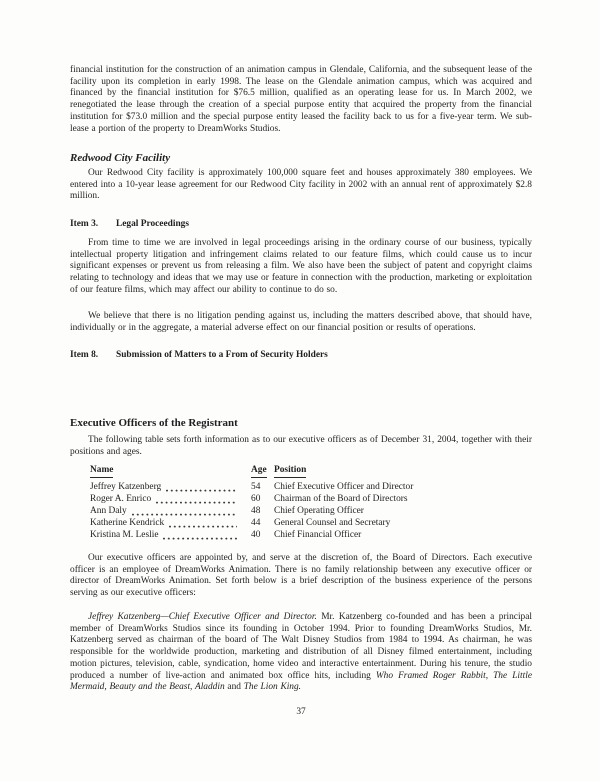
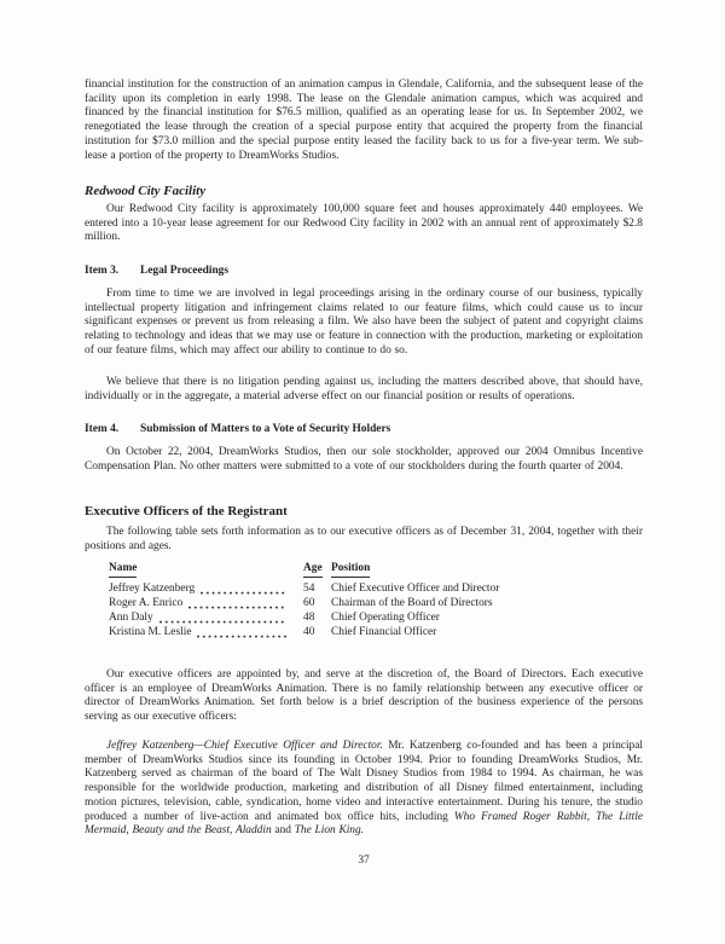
- financial institution for the construction of an animation campus in Glendale, California, and the subsequent lease of the facility upon its completion in early 1998. The lease on the Glendale animation campus, which was acquired and financed by the financial institution for $76.5 million, qualified as an operating lease for us. In March 2002, we renegotiated the lease through the creation of a special purpose entity that acquired the property from the financial institution for $73.0 million and the special purpose entity leased the facility back to us for a five-year term. We sub-lease a portion of the property to DreamWorks Studios.
+ financial institution for the construction of an animation campus in Glendale, California, and the subsequent lease of the facility upon its completion in early 1998. The lease on the Glendale animation campus, which was acquired and financed by the financial institution for $76.5 million, qualified as an operating lease for us. In September 2002, we renegotiated the lease through the creation of a special purpose entity that acquired the property from the financial institution for $73.0 million and the special purpose entity leased the facility back to us for a five-year term. We sub-lease a portion of the property to DreamWorks Studios.
  Redwood City Facility
- Our Redwood City facility is approximately 100,000 square feet and houses approximately 380 employees. We entered into a 10-year lease agreement for our Redwood City facility in 2002 with an annual rent of approximately $2.8 million.
+ Our Redwood City facility is approximately 100,000 square feet and houses approximately 440 employees. We entered into a 10-year lease agreement for our Redwood City facility in 2002 with an annual rent of approximately $2.8 million.
  Item 3.
  Legal Proceedings
  From time to time we are involved in legal proceedings arising in the ordinary course of our business, typically intellectual property litigation and infringement claims related to our feature films, which could cause us to incur significant expenses or prevent us from releasing a film. We also have been the subject of patent and copyright claims relating to technology and ideas that we may use or feature in connection with the production, marketing or exploitation of our feature films, which may affect our ability to continue to do so.
  We believe that there is no litigation pending against us, including the matters described above, that should have, individually or in the aggregate, a material adverse effect on our financial position or results of operations.
- Item 8.
+ Item 4.
- Submission of Matters to a From of Security Holders
+ Submission of Matters to a Vote of Security Holders
+ On October 22, 2004, DreamWorks Studios, then our sole stockholder, approved our 2004 Omnibus Incentive Compensation Plan. No other matters were submitted to a vote of our stockholders during the fourth quarter of 2004.
  Executive Officers of the Registrant
  The following table sets forth information as to our executive officers as of December 31, 2004, together with their positions and ages.
  Name
  Age
  Position
  Jeffrey Katzenberg
  54
  Chief Executive Officer and Director
  Roger A. Enrico
  60
  Chairman of the Board of Directors
  Ann Daly
  48
  Chief Operating Officer
- Katherine Kendrick
- 44
- General Counsel and Secretary
  Kristina M. Leslie
  40
  Chief Financial Officer
  Our executive officers are appointed by, and serve at the discretion of, the Board of Directors. Each executive officer is an employee of DreamWorks Animation. There is no family relationship between any executive officer or director of DreamWorks Animation. Set forth below is a brief description of the business experience of the persons serving as our executive officers:
  Jeffrey Katzenberg—Chief Executive Officer and Director. Mr. Katzenberg co-founded and has been a principal member of DreamWorks Studios since its founding in October 1994. Prior to founding DreamWorks Studios, Mr. Katzenberg served as chairman of the board of The Walt Disney Studios from 1984 to 1994. As chairman, he was responsible for the worldwide production, marketing and distribution of all Disney filmed entertainment, including motion pictures, television, cable, syndication, home video and interactive entertainment. During his tenure, the studio produced a number of live-action and animated box office hits, including Who Framed Roger Rabbit, The Little Mermaid, Beauty and the Beast, Aladdin and The Lion King.
  37
